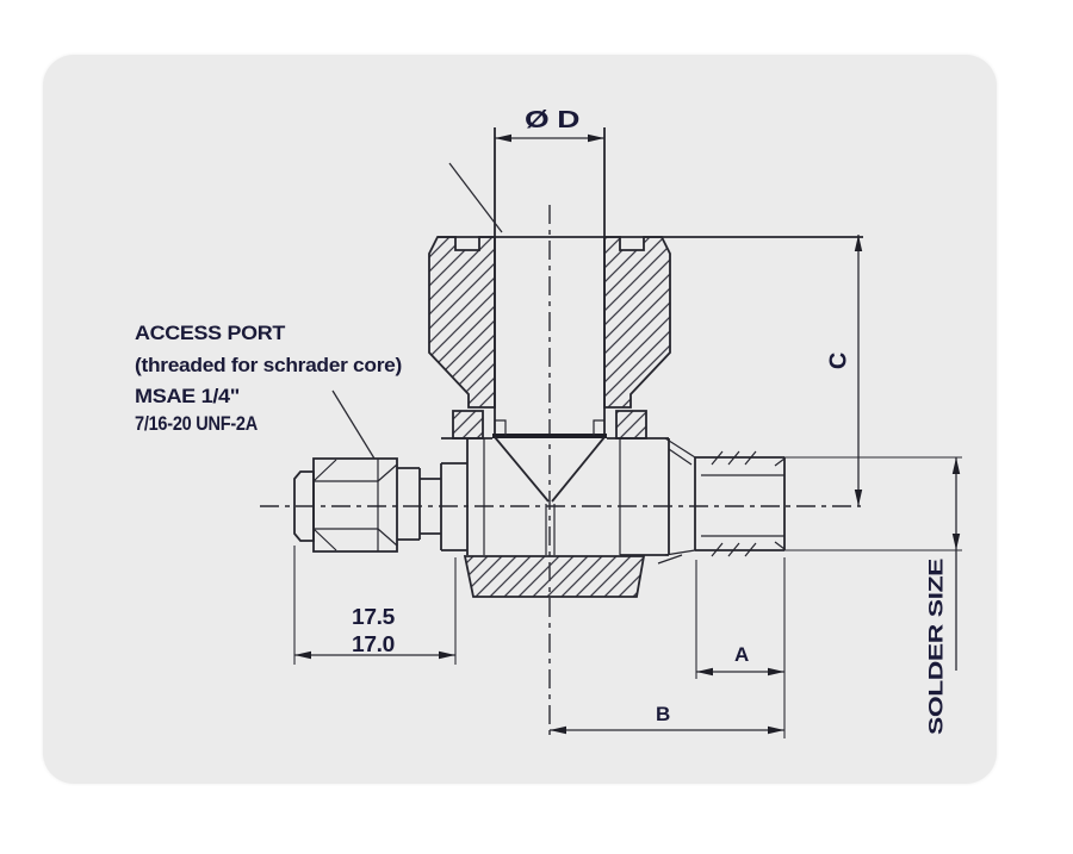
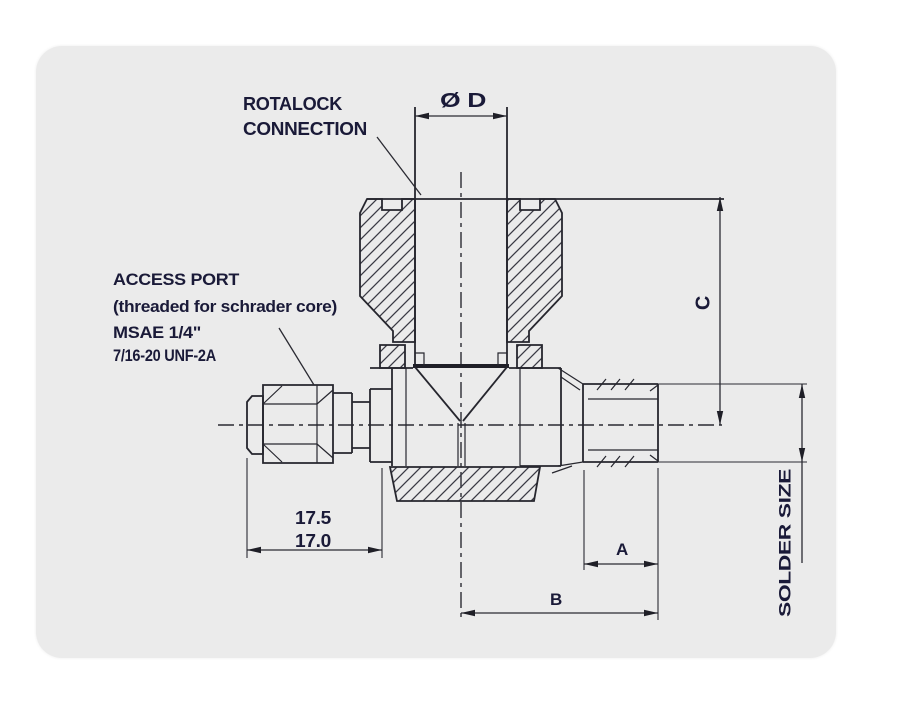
  Ø D
  17.5
  17.0
  A
  B
+ ROTALOCK
+ CONNECTION
  ACCESS PORT
  (threaded for schrader core)
  MSAE 1/4"
  7/16-20 UNF-2A
